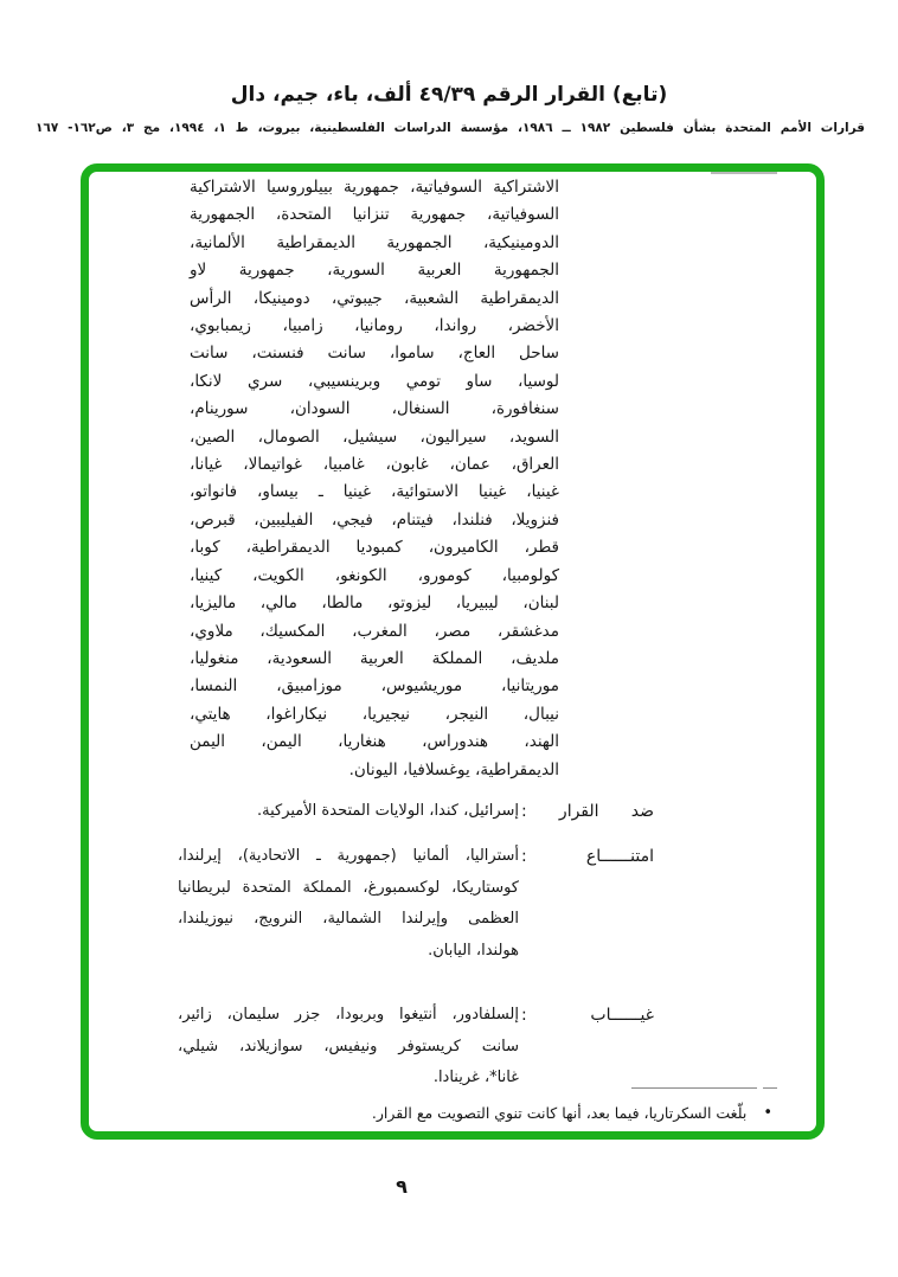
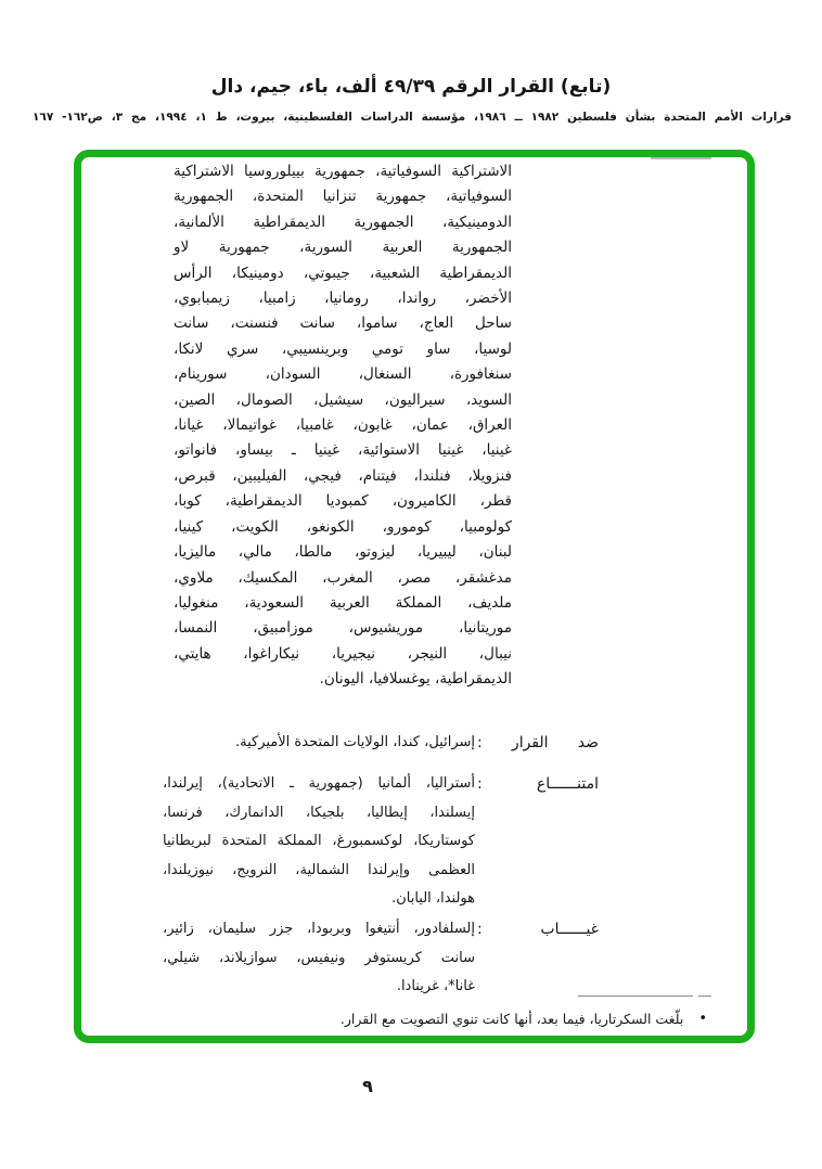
  (تابع) القرار الرقم ٤٩/٣٩ ألف، باء، جيم، دال
  قرارات الأمم المتحدة بشأن فلسطين ١٩٨٢ ــ ١٩٨٦، مؤسسة الدراسات الفلسطينية، بيروت، ط ١، ١٩٩٤، مج ٣، ص١٦٢- ١٦٧
  الاشتراكية السوفياتية، جمهورية بييلوروسيا الاشتراكية
  السوفياتية، جمهورية تنزانيا المتحدة، الجمهورية
  الدومينيكية، الجمهورية الديمقراطية الألمانية،
  الجمهورية العربية السورية، جمهورية لاو
  الديمقراطية الشعبية، جيبوتي، دومينيكا، الرأس
  الأخضر، رواندا، رومانيا، زامبيا، زيمبابوي،
  ساحل العاج، ساموا، سانت فنسنت، سانت
  لوسيا، ساو تومي وبرينسيبي، سري لانكا،
  سنغافورة، السنغال، السودان، سورينام،
  السويد، سيراليون، سيشيل، الصومال، الصين،
  العراق، عمان، غابون، غامبيا، غواتيمالا، غيانا،
  غينيا، غينيا الاستوائية، غينيا ـ بيساو، فانواتو،
  فنزويلا، فنلندا، فيتنام، فيجي، الفيليبين، قبرص،
  قطر، الكاميرون، كمبوديا الديمقراطية، كوبا،
  كولومبيا، كومورو، الكونغو، الكويت، كينيا،
  لبنان، ليبيريا، ليزوتو، مالطا، مالي، ماليزيا،
  مدغشقر، مصر، المغرب، المكسيك، ملاوي،
  ملديف، المملكة العربية السعودية، منغوليا،
  موريتانيا، موريشيوس، موزامبيق، النمسا،
  نيبال، النيجر، نيجيريا، نيكاراغوا، هايتي،
- الهند، هندوراس، هنغاريا، اليمن، اليمن
  الديمقراطية، يوغسلافيا، اليونان.
  ضد القرار :
  إسرائيل، كندا، الولايات المتحدة الأميركية.
  امتنــــــاع :
  أستراليا، ألمانيا (جمهورية ـ الاتحادية)، إيرلندا،
+ إيسلندا، إيطاليا، بلجيكا، الدانمارك، فرنسا،
  كوستاريكا، لوكسمبورغ، المملكة المتحدة لبريطانيا
  العظمى وإيرلندا الشمالية، النرويج، نيوزيلندا،
  هولندا، اليابان.
  غيــــــاب :
  إلسلفادور، أنتيغوا وبربودا، جزر سليمان، زائير،
  سانت كريستوفر ونيفيس، سوازيلاند، شيلي،
  غانا*، غرينادا.
  •
  بلّغت السكرتاريا، فيما بعد، أنها كانت تنوي التصويت مع القرار.
  ٩
